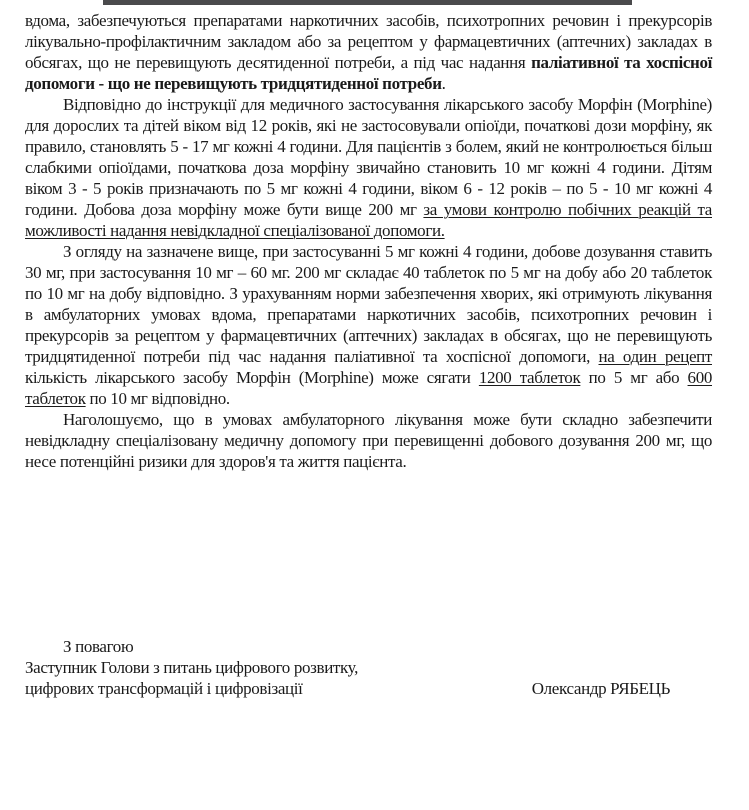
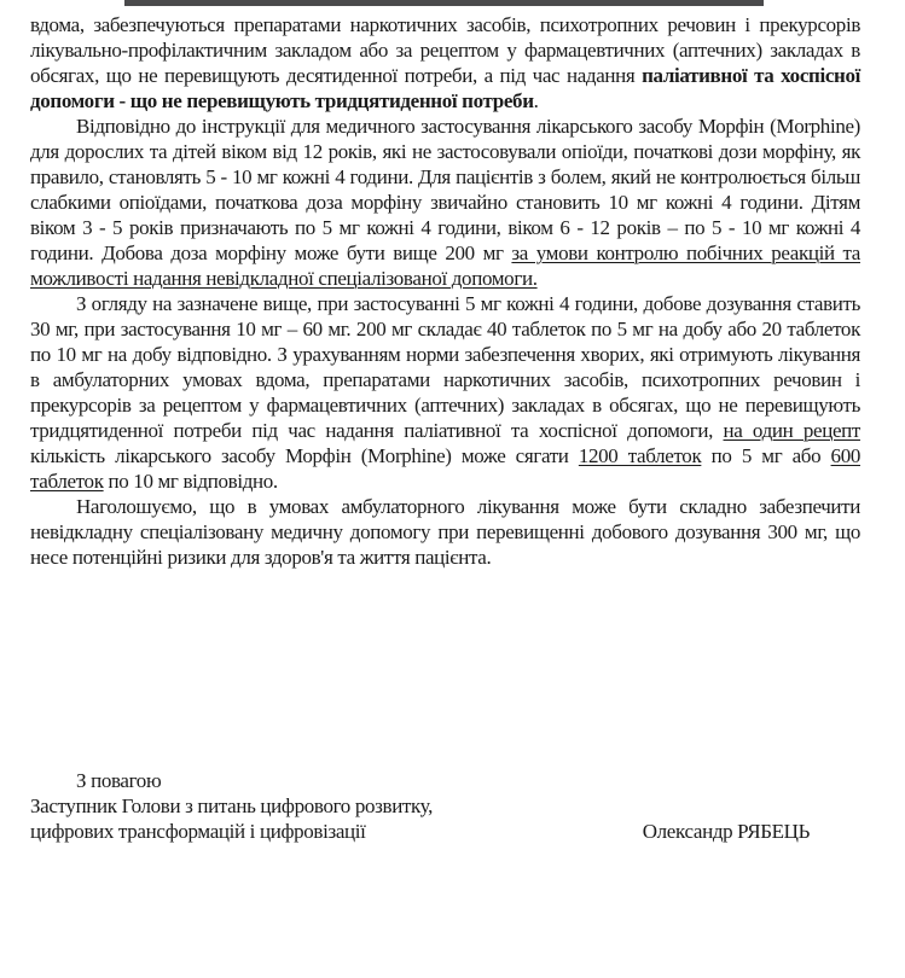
  вдома, забезпечуються препаратами наркотичних засобів, психотропних речовин і прекурсорів лікувально-профілактичним закладом або за рецептом у фармацевтичних (аптечних) закладах в обсягах, що не перевищують десятиденної потреби, а під час надання паліативної та хоспісної допомоги - що не перевищують тридцятиденної потреби.
- Відповідно до інструкції для медичного застосування лікарського засобу Морфін (Morphine) для дорослих та дітей віком від 12 років, які не застосовували опіоїди, початкові дози морфіну, як правило, становлять 5 - 17 мг кожні 4 години. Для пацієнтів з болем, який не контролюється більш слабкими опіоїдами, початкова доза морфіну звичайно становить 10 мг кожні 4 години. Дітям віком 3 - 5 років призначають по 5 мг кожні 4 години, віком 6 - 12 років – по 5 - 10 мг кожні 4 години. Добова доза морфіну може бути вище 200 мг за умови контролю побічних реакцій та можливості надання невідкладної спеціалізованої допомоги.
+ Відповідно до інструкції для медичного застосування лікарського засобу Морфін (Morphine) для дорослих та дітей віком від 12 років, які не застосовували опіоїди, початкові дози морфіну, як правило, становлять 5 - 10 мг кожні 4 години. Для пацієнтів з болем, який не контролюється більш слабкими опіоїдами, початкова доза морфіну звичайно становить 10 мг кожні 4 години. Дітям віком 3 - 5 років призначають по 5 мг кожні 4 години, віком 6 - 12 років – по 5 - 10 мг кожні 4 години. Добова доза морфіну може бути вище 200 мг за умови контролю побічних реакцій та можливості надання невідкладної спеціалізованої допомоги.
  З огляду на зазначене вище, при застосуванні 5 мг кожні 4 години, добове дозування ставить 30 мг, при застосування 10 мг – 60 мг. 200 мг складає 40 таблеток по 5 мг на добу або 20 таблеток по 10 мг на добу відповідно. З урахуванням норми забезпечення хворих, які отримують лікування в амбулаторних умовах вдома, препаратами наркотичних засобів, психотропних речовин і прекурсорів за рецептом у фармацевтичних (аптечних) закладах в обсягах, що не перевищують тридцятиденної потреби під час надання паліативної та хоспісної допомоги, на один рецепт кількість лікарського засобу Морфін (Morphine) може сягати 1200 таблеток по 5 мг або 600 таблеток по 10 мг відповідно.
- Наголошуємо, що в умовах амбулаторного лікування може бути складно забезпечити невідкладну спеціалізовану медичну допомогу при перевищенні добового дозування 200 мг, що несе потенційні ризики для здоров'я та життя пацієнта.
+ Наголошуємо, що в умовах амбулаторного лікування може бути складно забезпечити невідкладну спеціалізовану медичну допомогу при перевищенні добового дозування 300 мг, що несе потенційні ризики для здоров'я та життя пацієнта.
  З повагою
  Заступник Голови з питань цифрового розвитку,
  цифрових трансформацій і цифровізації
  Олександр РЯБЕЦЬ
